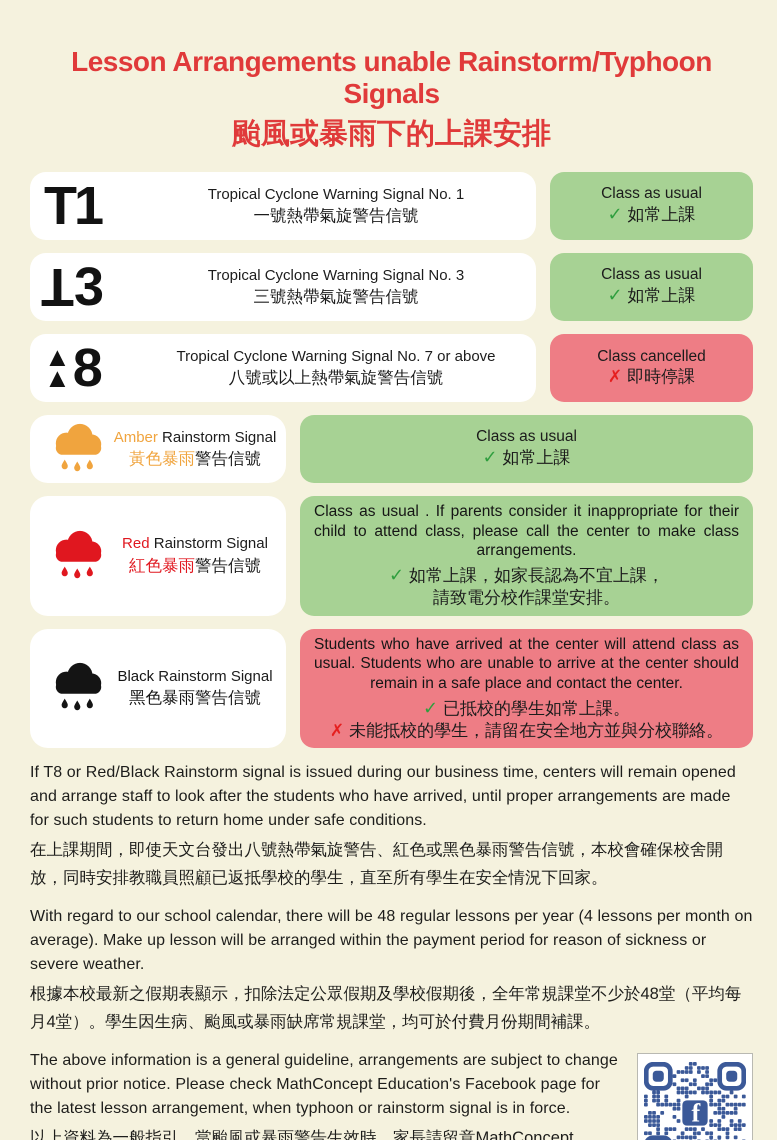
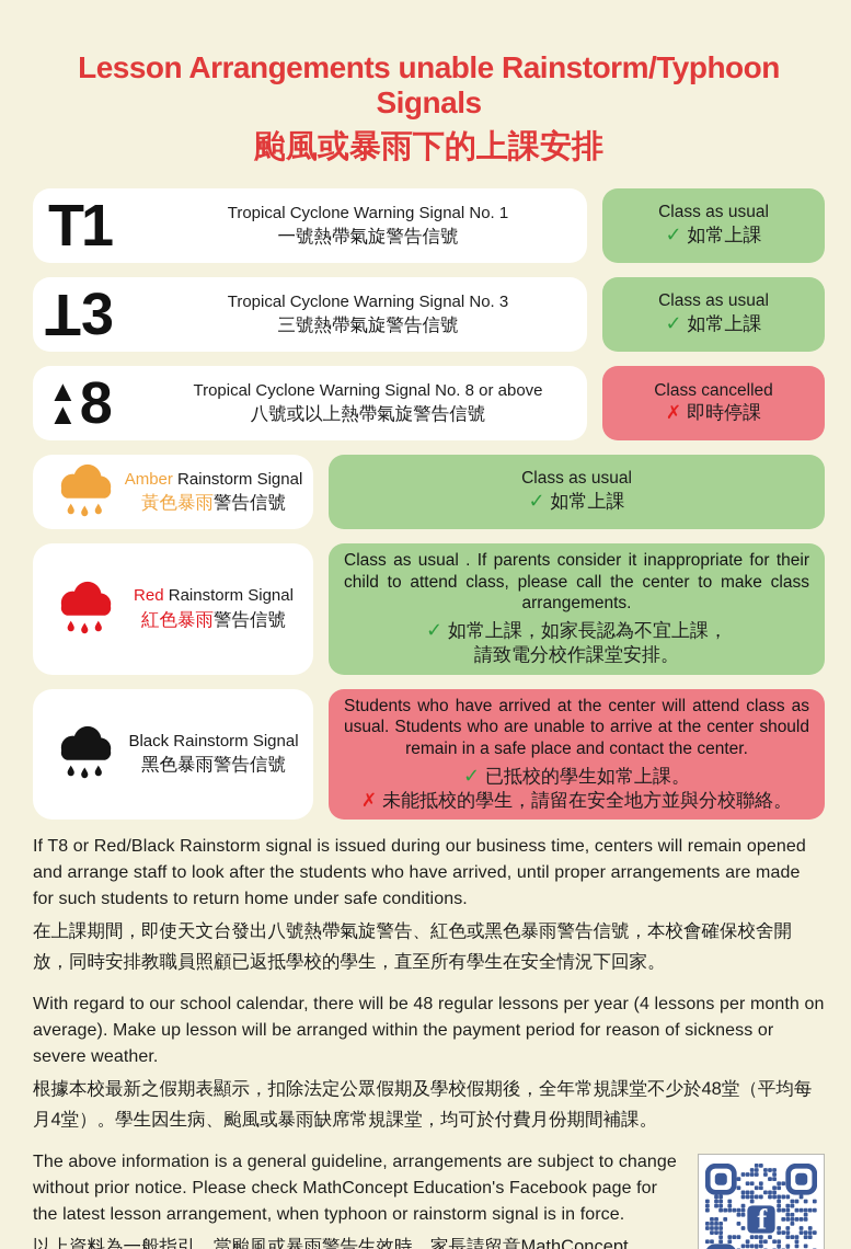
  Lesson Arrangements unable Rainstorm/Typhoon Signals
  颱風或暴雨下的上課安排
  T1
  Tropical Cyclone Warning Signal No. 1
  一號熱帶氣旋警告信號
  Class as usual
  ✓ 如常上課
  3
  Tropical Cyclone Warning Signal No. 3
  三號熱帶氣旋警告信號
  Class as usual
  ✓ 如常上課
  ▲
  ▲
  8
- Tropical Cyclone Warning Signal No. 7 or above
+ Tropical Cyclone Warning Signal No. 8 or above
  八號或以上熱帶氣旋警告信號
  Class cancelled
  ✗ 即時停課
  Amber Rainstorm Signal
  黃色暴雨警告信號
  Class as usual
  ✓ 如常上課
  Red Rainstorm Signal
  紅色暴雨警告信號
  Class as usual . If parents consider it inappropriate for their child to attend class, please call the center to make class arrangements.
  ✓ 如常上課，如家長認為不宜上課，
  請致電分校作課堂安排。
  Black Rainstorm Signal
  黑色暴雨警告信號
  Students who have arrived at the center will attend class as usual. Students who are unable to arrive at the center should remain in a safe place and contact the center.
  ✓ 已抵校的學生如常上課。
  ✗ 未能抵校的學生，請留在安全地方並與分校聯絡。
  If T8 or Red/Black Rainstorm signal is issued during our business time, centers will remain opened and arrange staff to look after the students who have arrived, until proper arrangements are made for such students to return home under safe conditions.
  在上課期間，即使天文台發出八號熱帶氣旋警告、紅色或黑色暴雨警告信號，本校會確保校舍開放，同時安排教職員照顧已返抵學校的學生，直至所有學生在安全情況下回家。
  With regard to our school calendar, there will be 48 regular lessons per year (4 lessons per month on average). Make up lesson will be arranged within the payment period for reason of sickness or severe weather.
  根據本校最新之假期表顯示，扣除法定公眾假期及學校假期後，全年常規課堂不少於48堂（平均每月4堂）。學生因生病、颱風或暴雨缺席常規課堂，均可於付費月份期間補課。
  f
  The above information is a general guideline, arrangements are subject to change without prior notice. Please check MathConcept Education's Facebook page for the latest lesson arrangement, when typhoon or rainstorm signal is in force.
